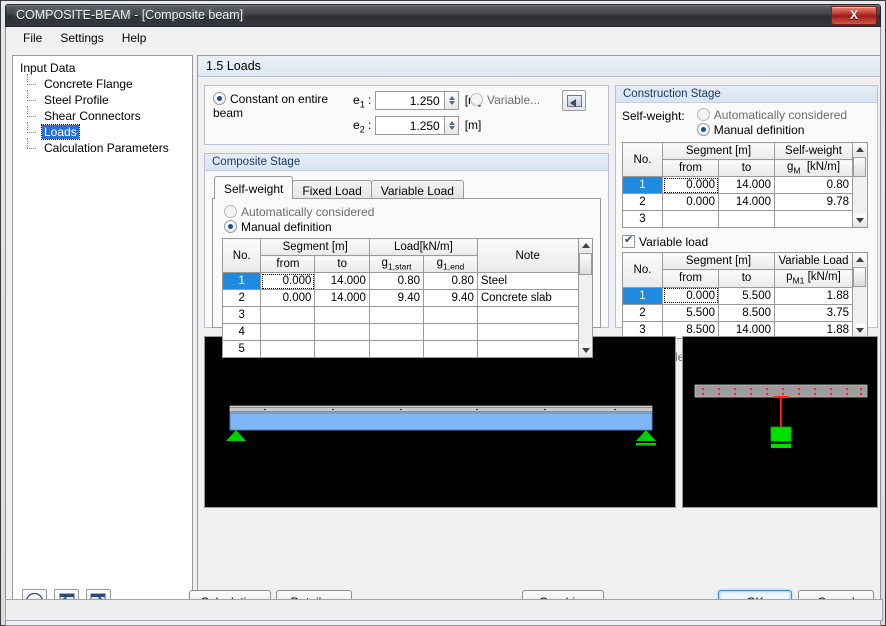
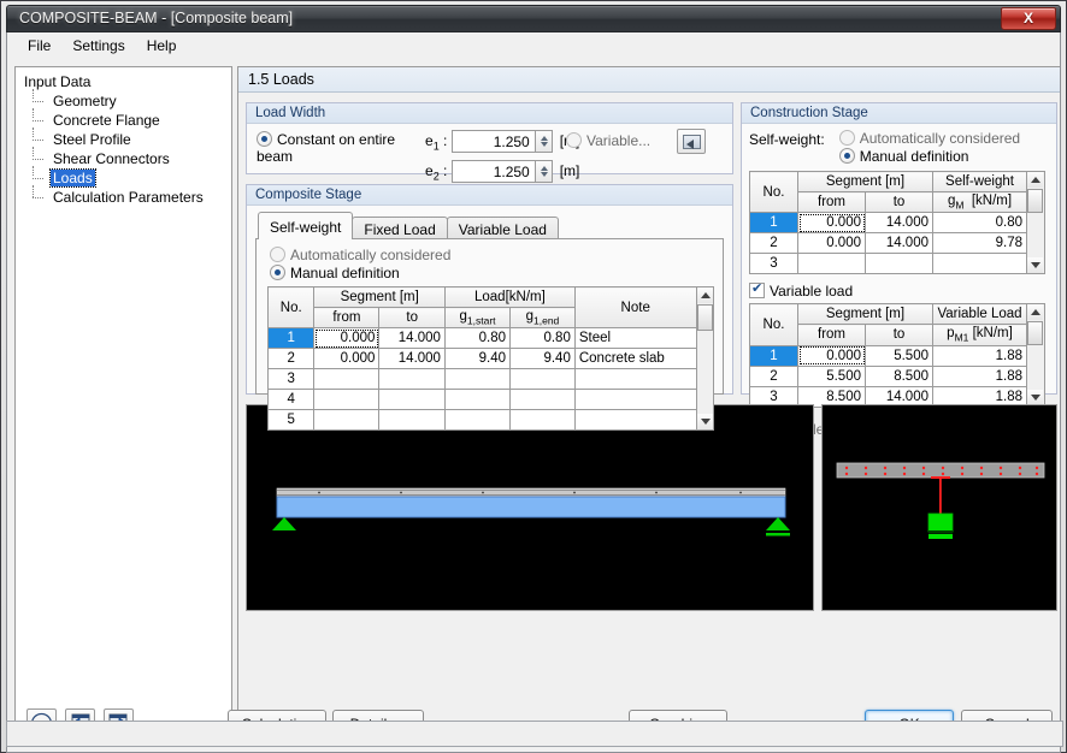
  COMPOSITE-BEAM - [Composite beam]
  X
  File
  Settings
  Help
  Input Data
+ Geometry
  Concrete Flange
  Steel Profile
  Shear Connectors
  Loads
  Calculation Parameters
  1.5 Loads
+ Load Width
  Constant on entire beam
  e1 : 1.250 [
  e2 : 1.250 [m]
  Variable...
  Composite Stage
  Self-weight Fixed Load Variable Load
  Automatically considered
  Manual definition
  No.	Segment [m]	Load[kN/m]	Note
  from	to	g1,start	g1,end
  1	0.000	14.000	0.80	0.80	Steel
  2	0.000	14.000	9.40	9.40	Concrete slab
  3
  4
  5
  Construction Stage
  Self-weight:
  Automatically considered
  Manual definition
  No.	Segment [m]	Self-weight
  from	to	gM [kN/m]
  1	0.000	14.000	0.80
  2	0.000	14.000	9.78
  3
  Variable load
  No.	Segment [m]	Variable Load
  from	to	pM1 [kN/m]
  1	0.000	5.500	1.88
- 2	5.500	8.500	3.75
+ 2	5.500	8.500	1.88
  3	8.500	14.000	1.88
